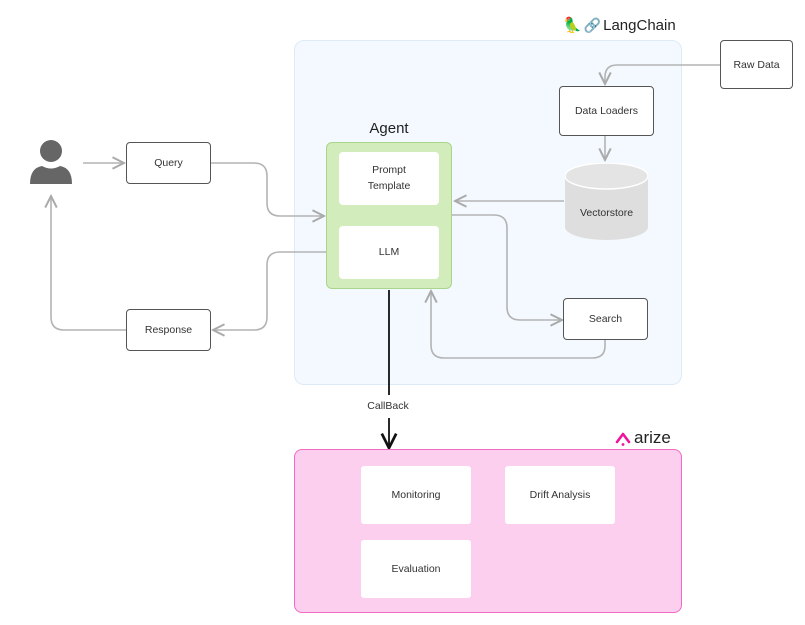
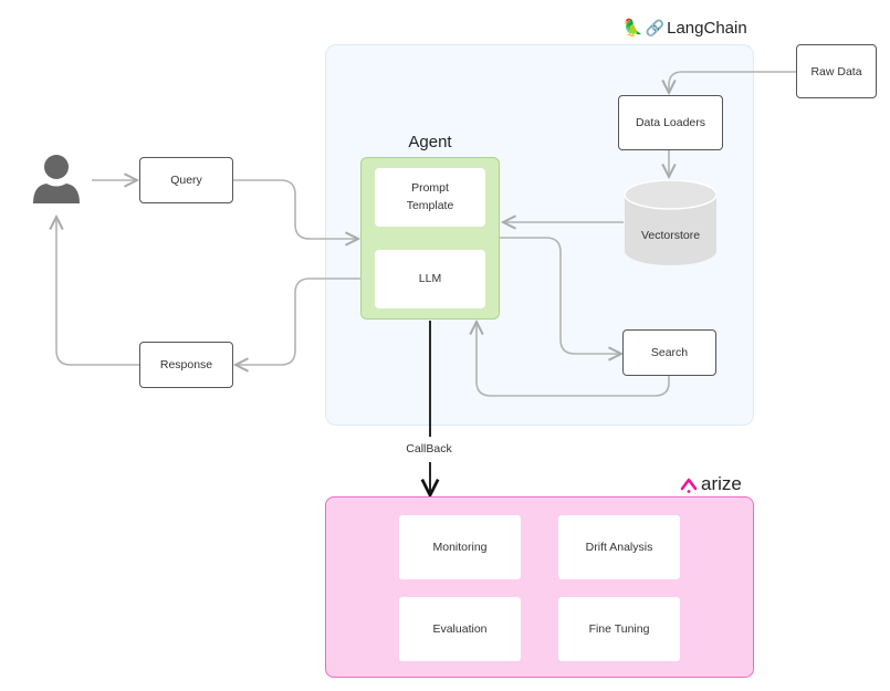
  🦜
  🔗
  LangChain
  Query
  Response
  Raw Data
  Data Loaders
  Vectorstore
  Search
  Agent
  Prompt
  Template
  LLM
  CallBack
  arize
  Monitoring
  Drift Analysis
  Evaluation
+ Fine Tuning
